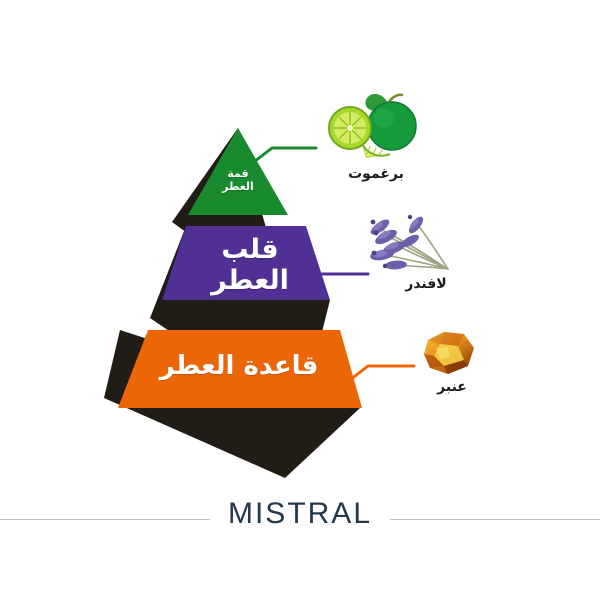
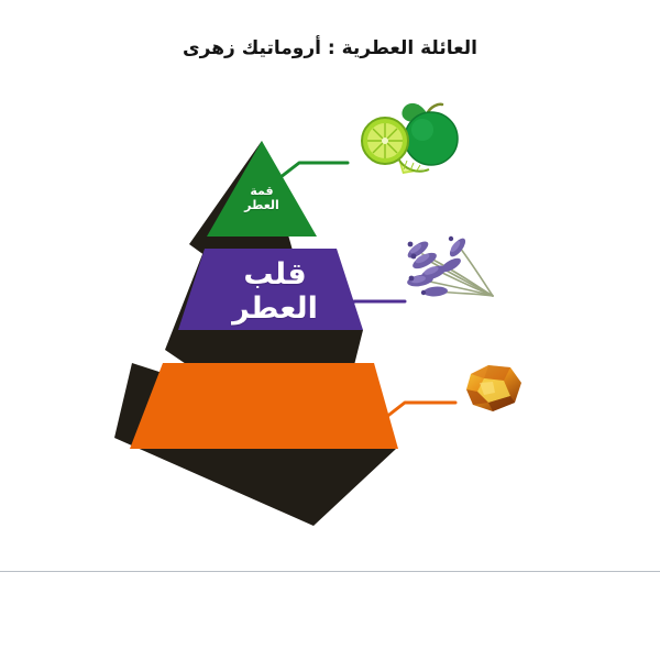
+ العائلة العطرية : أروماتيك زهرى
  قمة
  العطر
  قلب
  العطر
- قاعدة العطر
- برغموت
- لافندر
- عنبر
- MISTRAL
